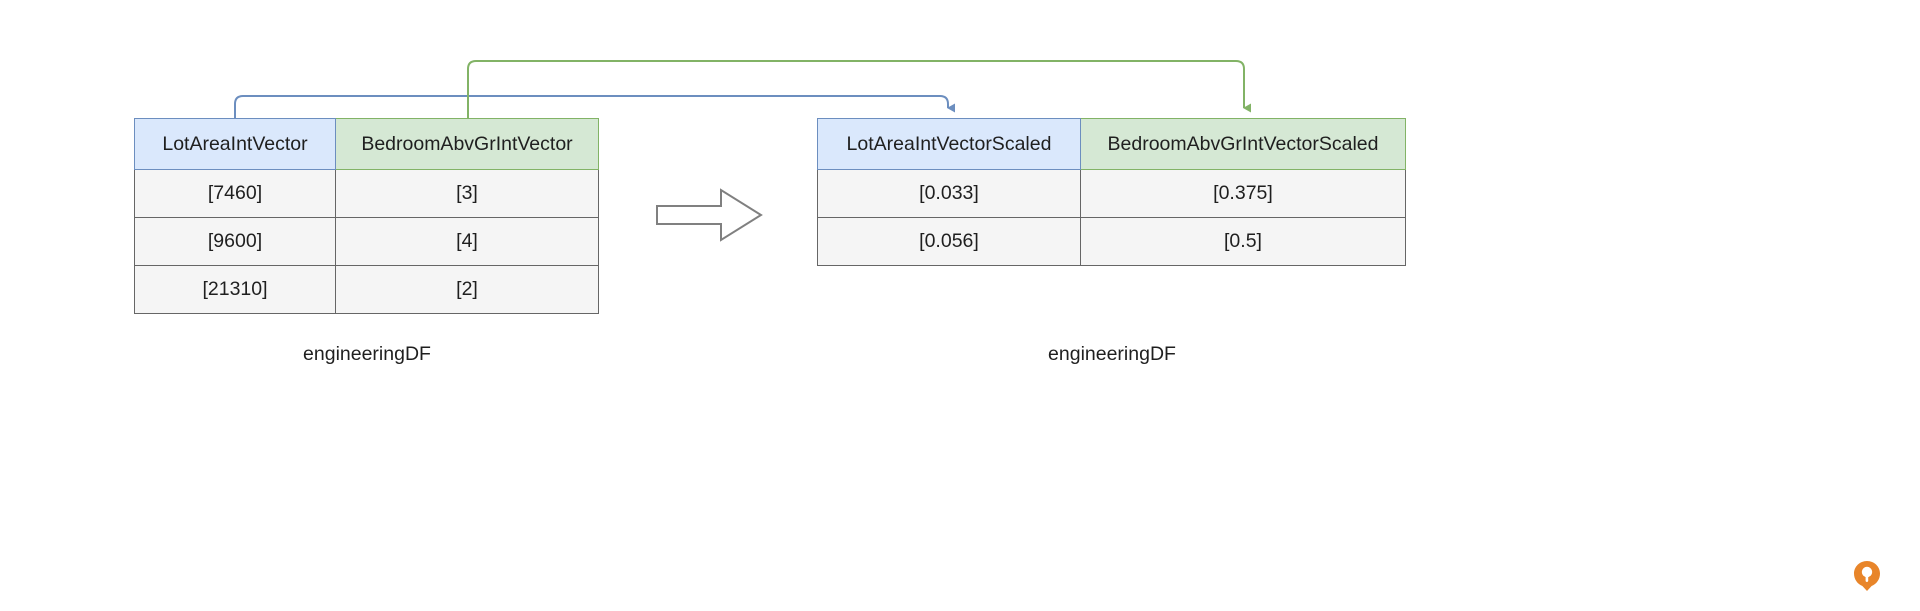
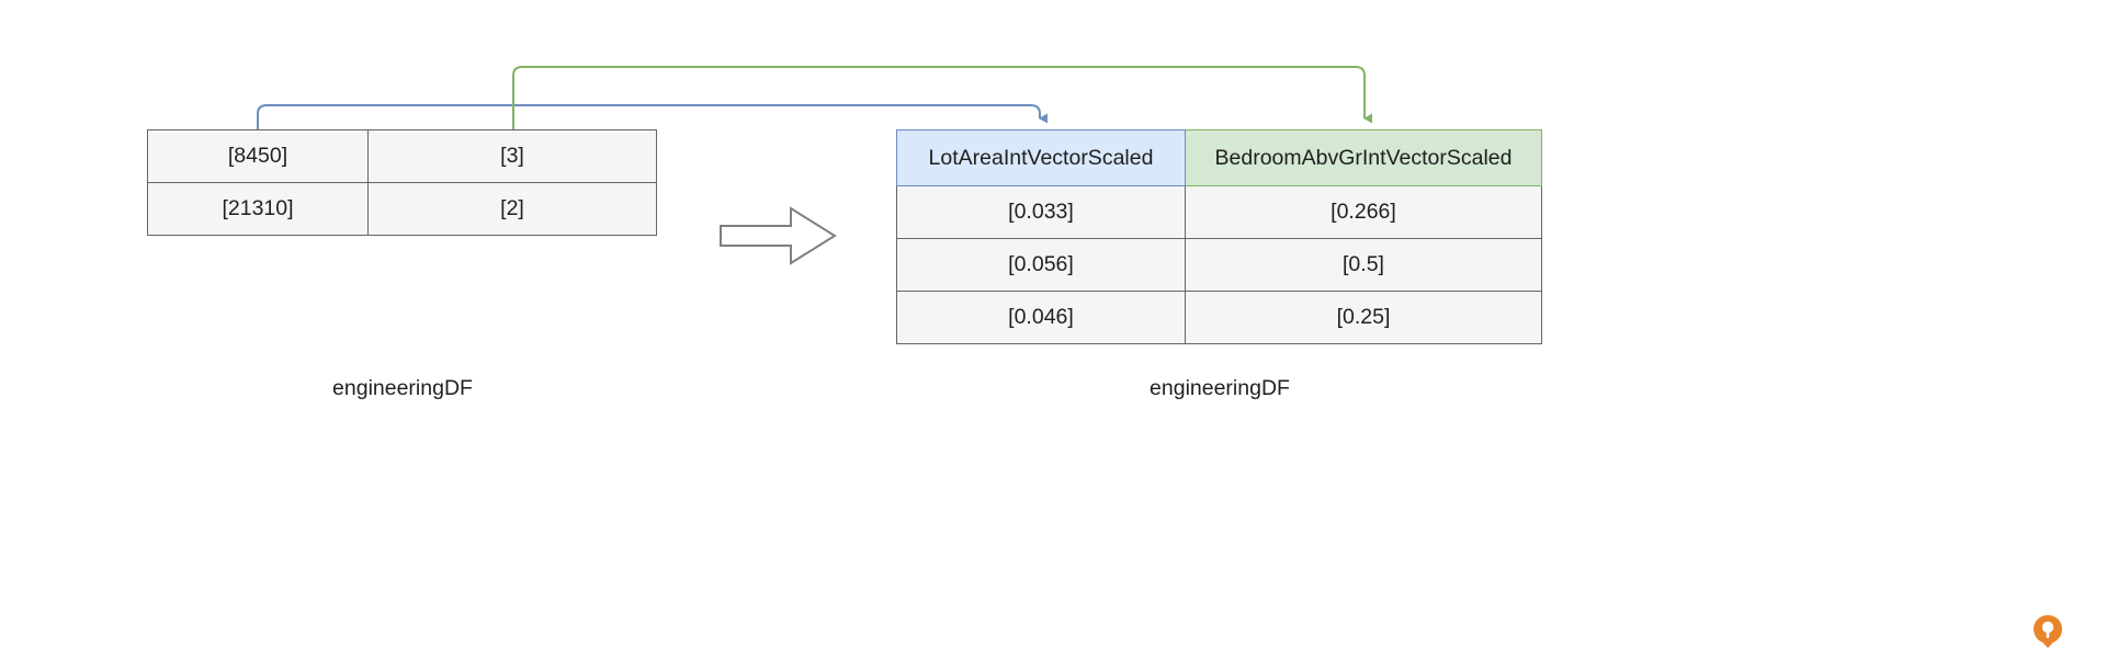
- LotAreaIntVector	BedroomAbvGrIntVector
- [7460]	[3]
+ [8450]	[3]
- [9600]	[4]
  [21310]	[2]
  engineeringDF
  LotAreaIntVectorScaled	BedroomAbvGrIntVectorScaled
- [0.033]	[0.375]
+ [0.033]	[0.266]
  [0.056]	[0.5]
+ [0.046]	[0.25]
  engineeringDF
